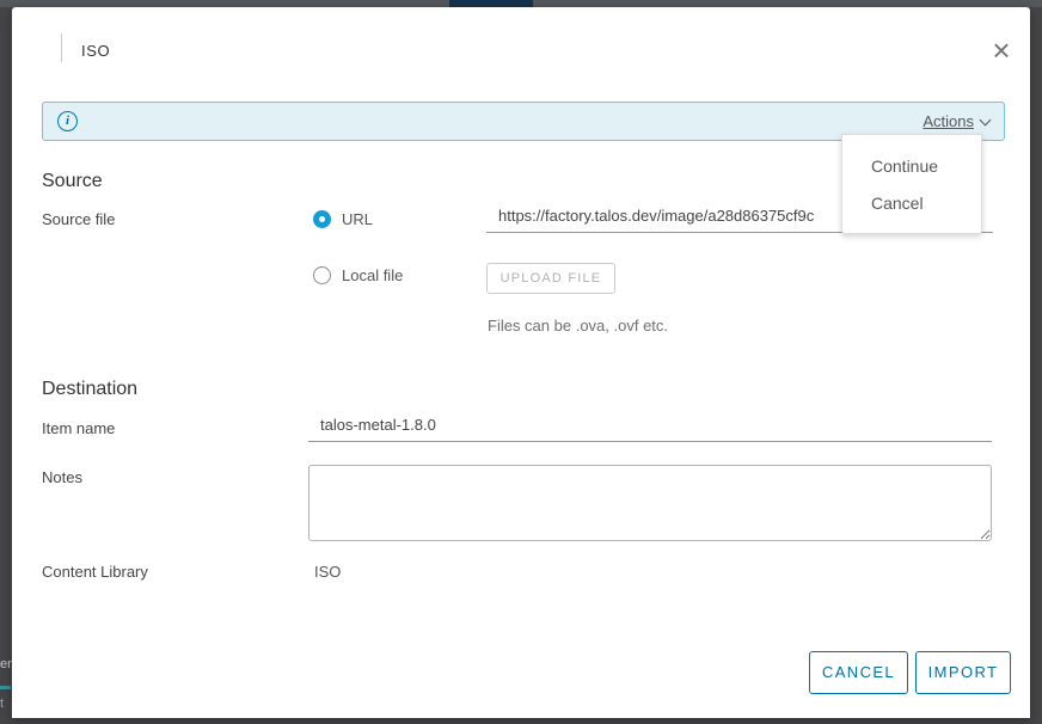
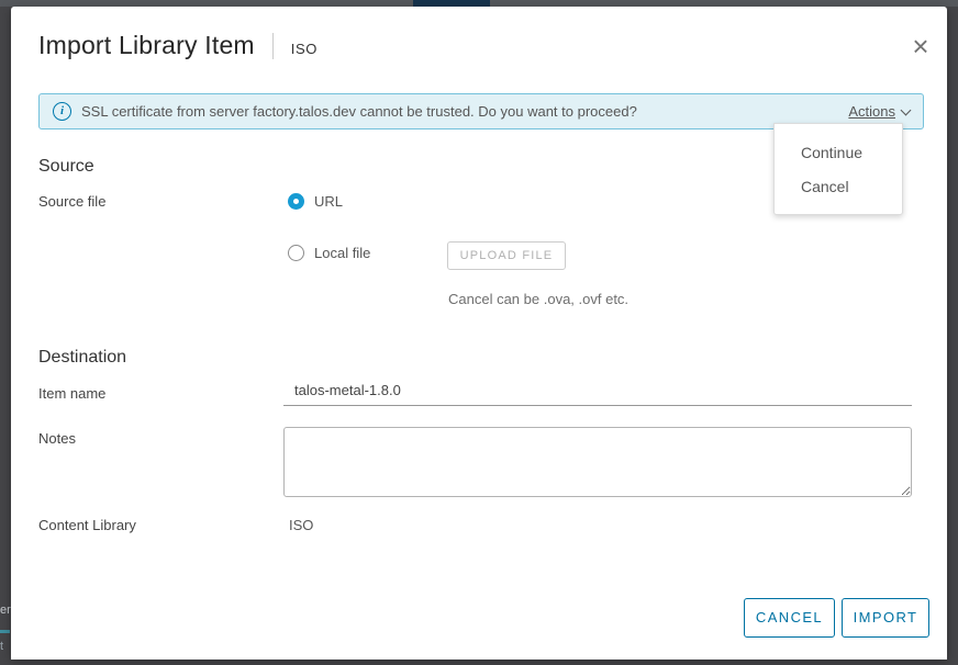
  er
  t
  ×
+ Import Library Item
  ISO
  i
+ SSL certificate from server factory.talos.dev cannot be trusted. Do you want to proceed?
  Actions
  Continue
  Cancel
  Source
  Source file
  URL
- https://factory.talos.dev/image/a28d86375cf9c
  Local file
  UPLOAD FILE
- Files can be .ova, .ovf etc.
+ Cancel can be .ova, .ovf etc.
  Destination
  Item name
  talos-metal-1.8.0
  Notes
  Content Library
  ISO
  CANCEL
  IMPORT
